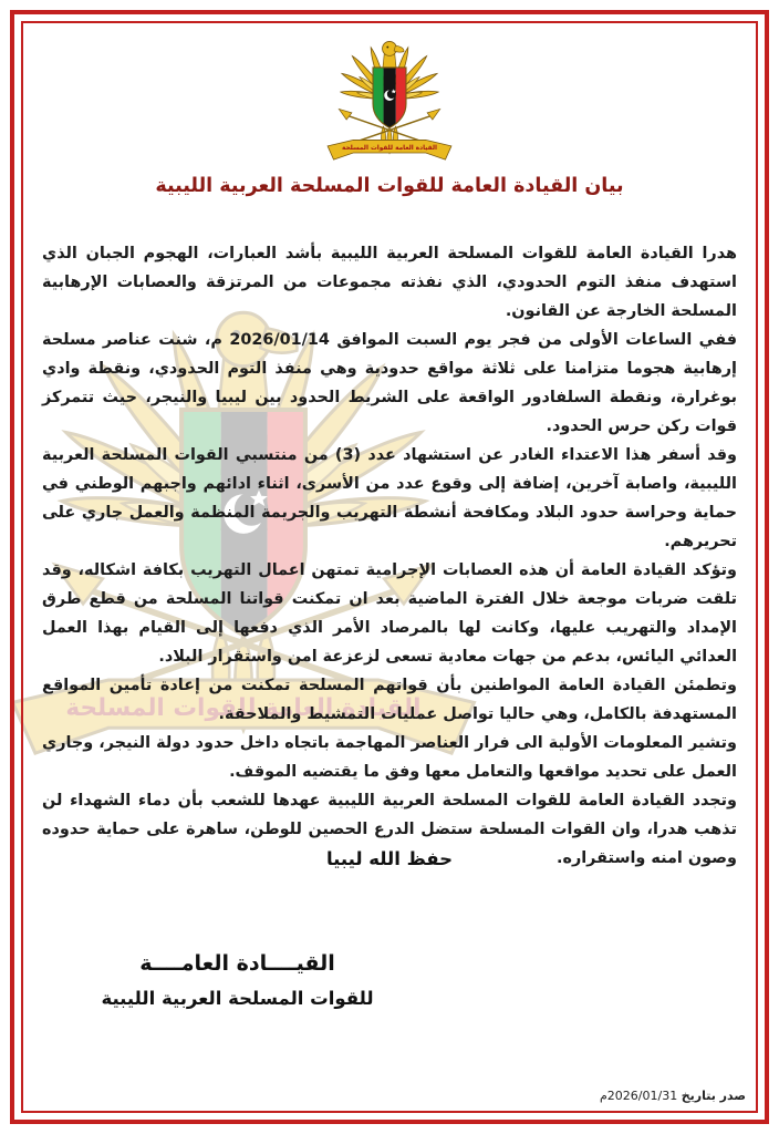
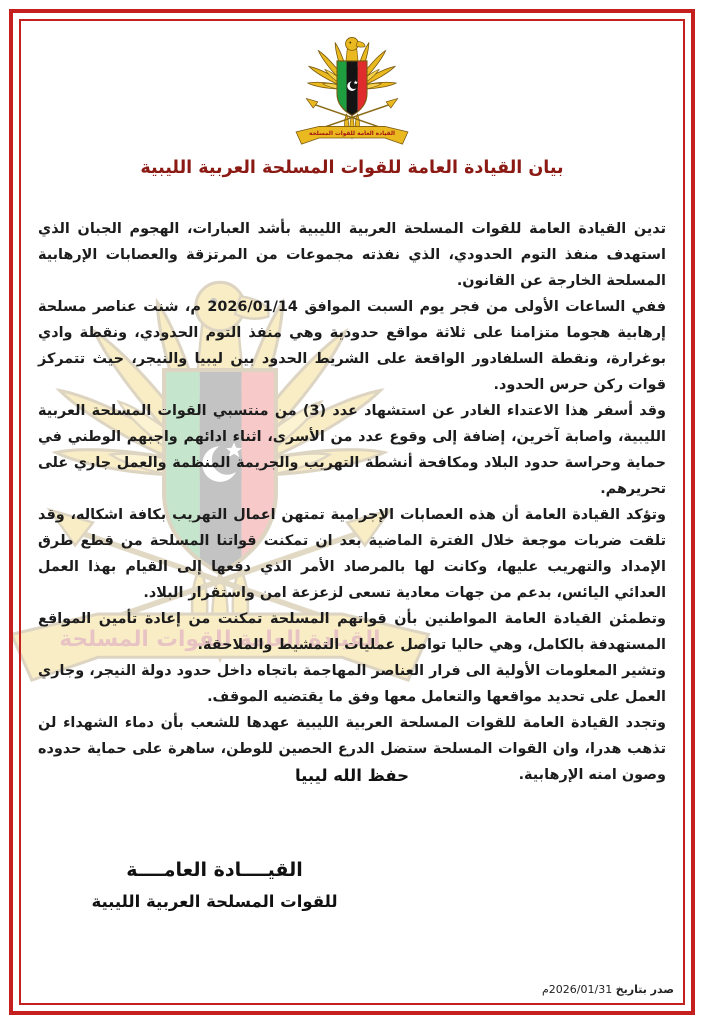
  بيان القيادة العامة للقوات المسلحة العربية الليبية
- هدرا القيادة العامة للقوات المسلحة العربية الليبية بأشد العبارات، الهجوم الجبان الذي استهدف منفذ التوم الحدودي، الذي نفذته مجموعات من المرتزقة والعصابات الإرهابية المسلحة الخارجة عن القانون.
+ تدين القيادة العامة للقوات المسلحة العربية الليبية بأشد العبارات، الهجوم الجبان الذي استهدف منفذ التوم الحدودي، الذي نفذته مجموعات من المرتزقة والعصابات الإرهابية المسلحة الخارجة عن القانون.
  ففي الساعات الأولى من فجر يوم السبت الموافق 2026/01/14 م، شنت عناصر مسلحة إرهابية هجوما متزامنا على ثلاثة مواقع حدودية وهي منفذ التوم الحدودي، ونقطة وادي بوغرارة، ونقطة السلفادور الواقعة على الشريط الحدود بين ليبيا والنيجر، حيث تتمركز قوات ركن حرس الحدود.
  وقد أسفر هذا الاعتداء الغادر عن استشهاد عدد (3) من منتسبي القوات المسلحة العربية الليبية، واصابة آخرين، إضافة إلى وقوع عدد من الأسرى، اثناء ادائهم واجبهم الوطني في حماية وحراسة حدود البلاد ومكافحة أنشطة التهريب والجريمة المنظمة والعمل جاري على تحريرهم.
  وتؤكد القيادة العامة أن هذه العصابات الإجرامية تمتهن اعمال التهريب بكافة اشكاله، وقد تلقت ضربات موجعة خلال الفترة الماضية بعد ان تمكنت قواتنا المسلحة من قطع طرق الإمداد والتهريب عليها، وكانت لها بالمرصاد الأمر الذي دفعها إلى القيام بهذا العمل العدائي اليائس، بدعم من جهات معادية تسعى لزعزعة امن واستقرار البلاد.
  وتطمئن القيادة العامة المواطنين بأن قواتهم المسلحة تمكنت من إعادة تأمين المواقع المستهدفة بالكامل، وهي حاليا تواصل عمليات التمشيط والملاحقة.
  وتشير المعلومات الأولية الى فرار العناصر المهاجمة باتجاه داخل حدود دولة النيجر، وجاري العمل على تحديد مواقعها والتعامل معها وفق ما يقتضيه الموقف.
- وتجدد القيادة العامة للقوات المسلحة العربية الليبية عهدها للشعب بأن دماء الشهداء لن تذهب هدرا، وان القوات المسلحة ستضل الدرع الحصين للوطن، ساهرة على حماية حدوده وصون امنه واستقراره.
+ وتجدد القيادة العامة للقوات المسلحة العربية الليبية عهدها للشعب بأن دماء الشهداء لن تذهب هدرا، وان القوات المسلحة ستضل الدرع الحصين للوطن، ساهرة على حماية حدوده وصون امنه الإرهابية.
  حفظ الله ليبيا
  القيــــادة العامــــة
  للقوات المسلحة العربية الليبية
  صدر بتاريخ 2026/01/31م
